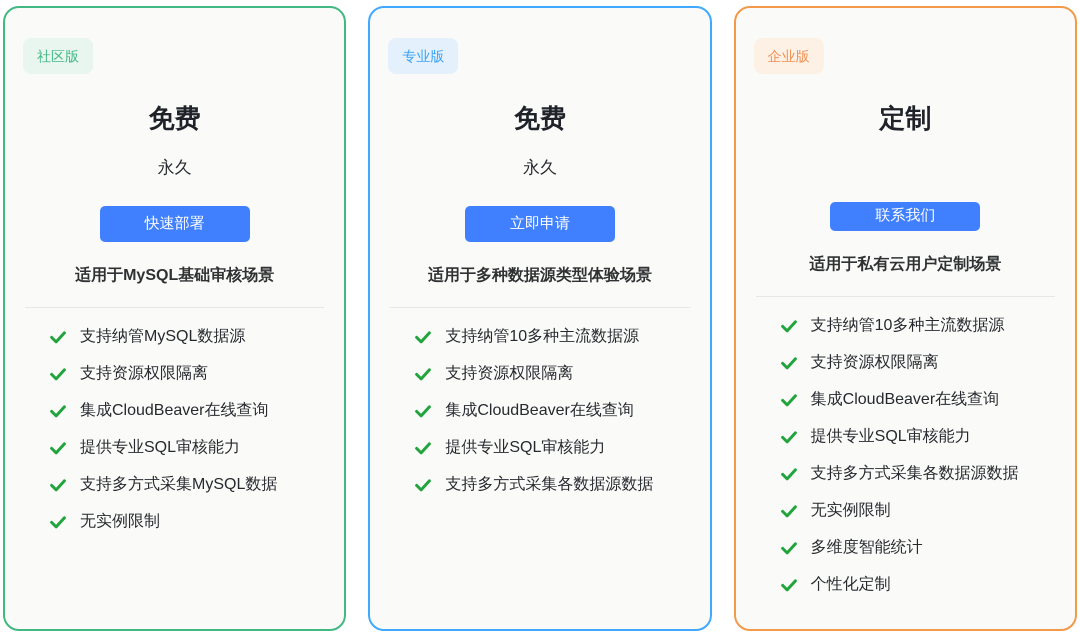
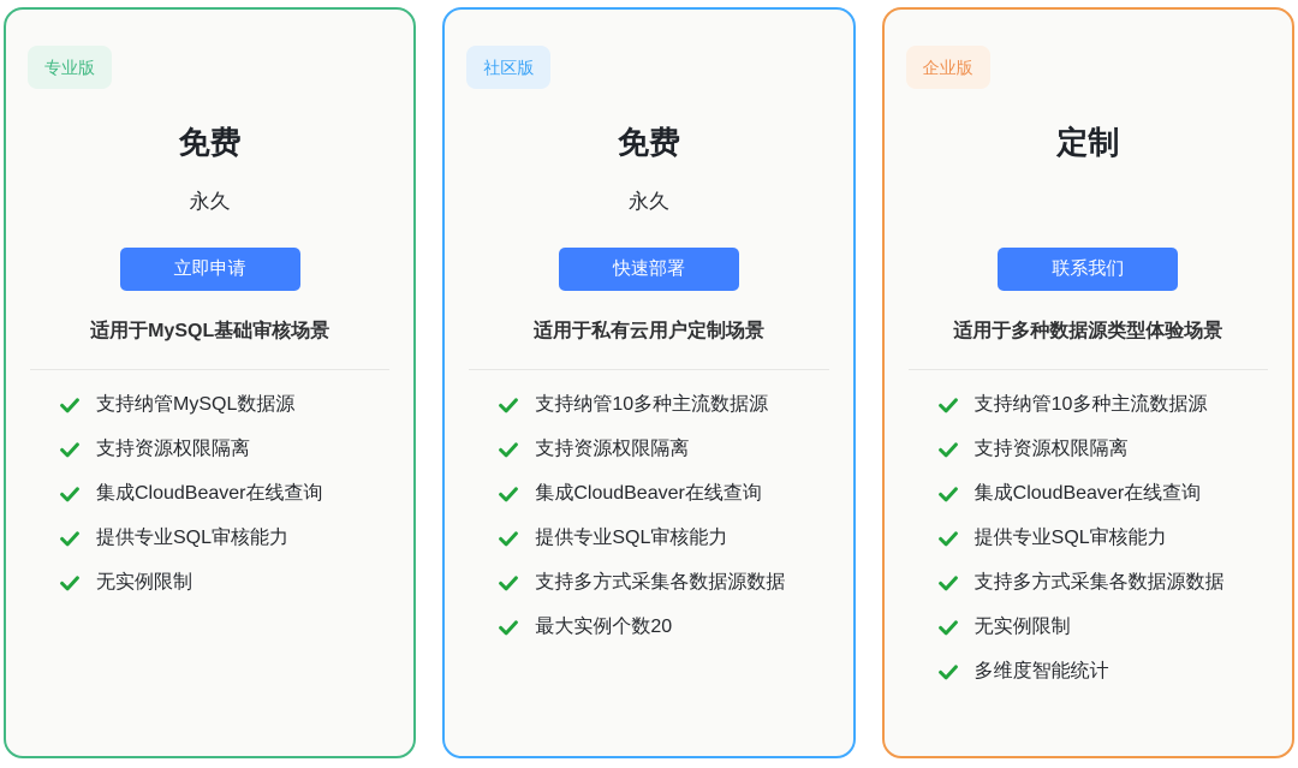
- 社区版
+ 专业版
  免费
  永久
- 快速部署
+ 立即申请
  适用于MySQL基础审核场景
  支持纳管MySQL数据源
  支持资源权限隔离
  集成CloudBeaver在线查询
  提供专业SQL审核能力
- 支持多方式采集MySQL数据
  无实例限制
- 专业版
+ 社区版
  免费
  永久
- 立即申请
+ 快速部署
- 适用于多种数据源类型体验场景
+ 适用于私有云用户定制场景
  支持纳管10多种主流数据源
  支持资源权限隔离
  集成CloudBeaver在线查询
  提供专业SQL审核能力
  支持多方式采集各数据源数据
+ 最大实例个数20
  企业版
  定制
  联系我们
- 适用于私有云用户定制场景
+ 适用于多种数据源类型体验场景
  支持纳管10多种主流数据源
  支持资源权限隔离
  集成CloudBeaver在线查询
  提供专业SQL审核能力
  支持多方式采集各数据源数据
  无实例限制
  多维度智能统计
- 个性化定制
